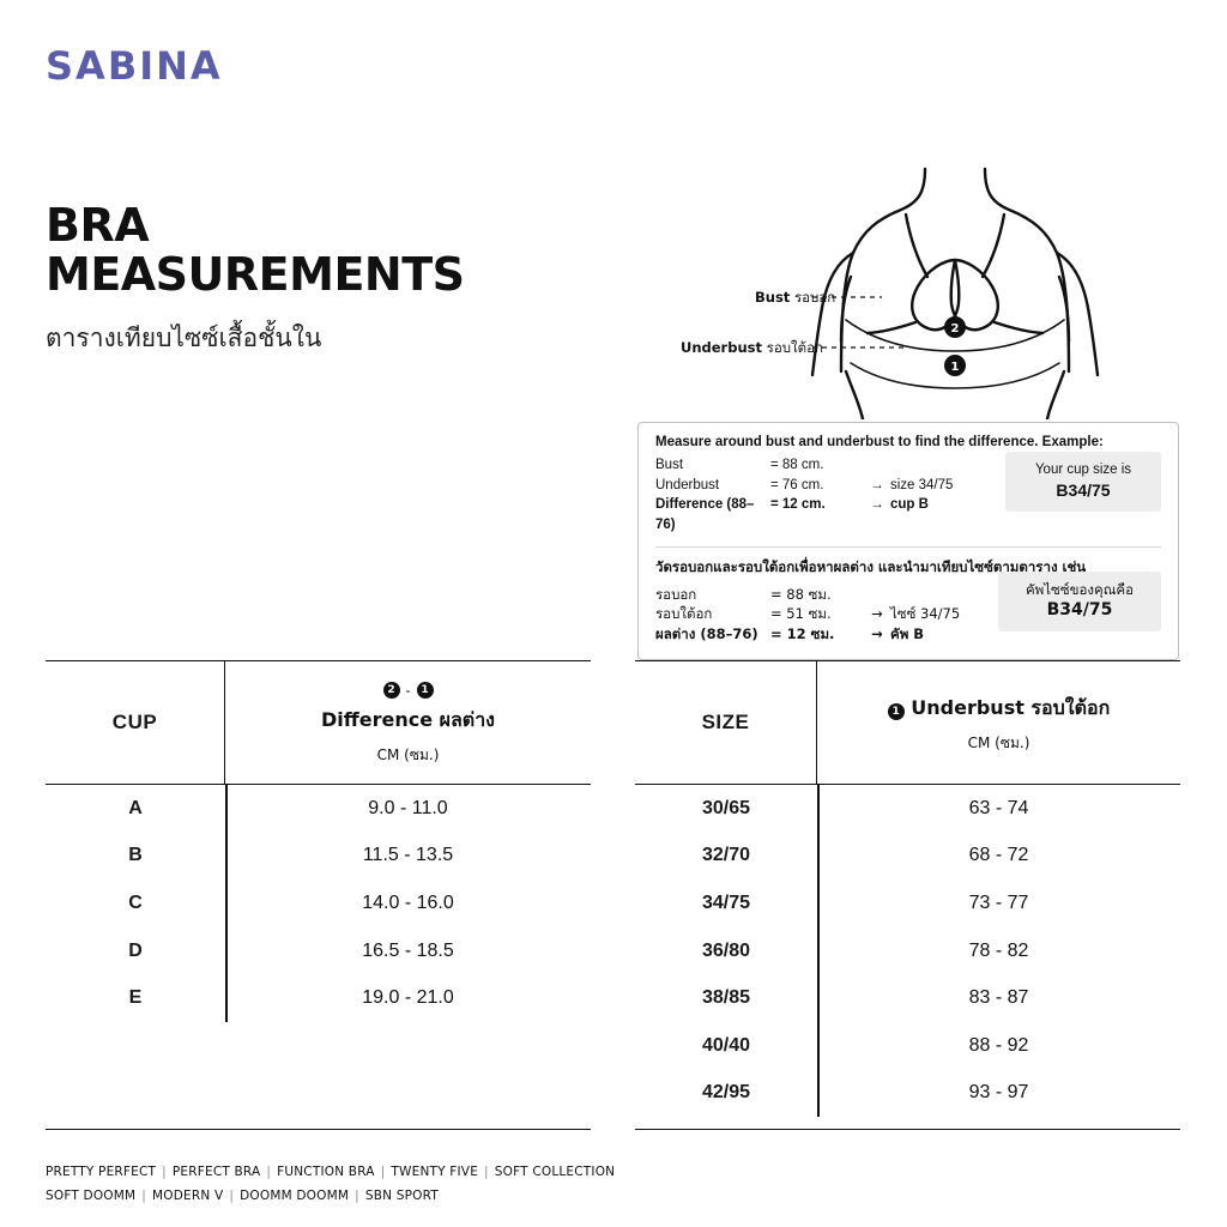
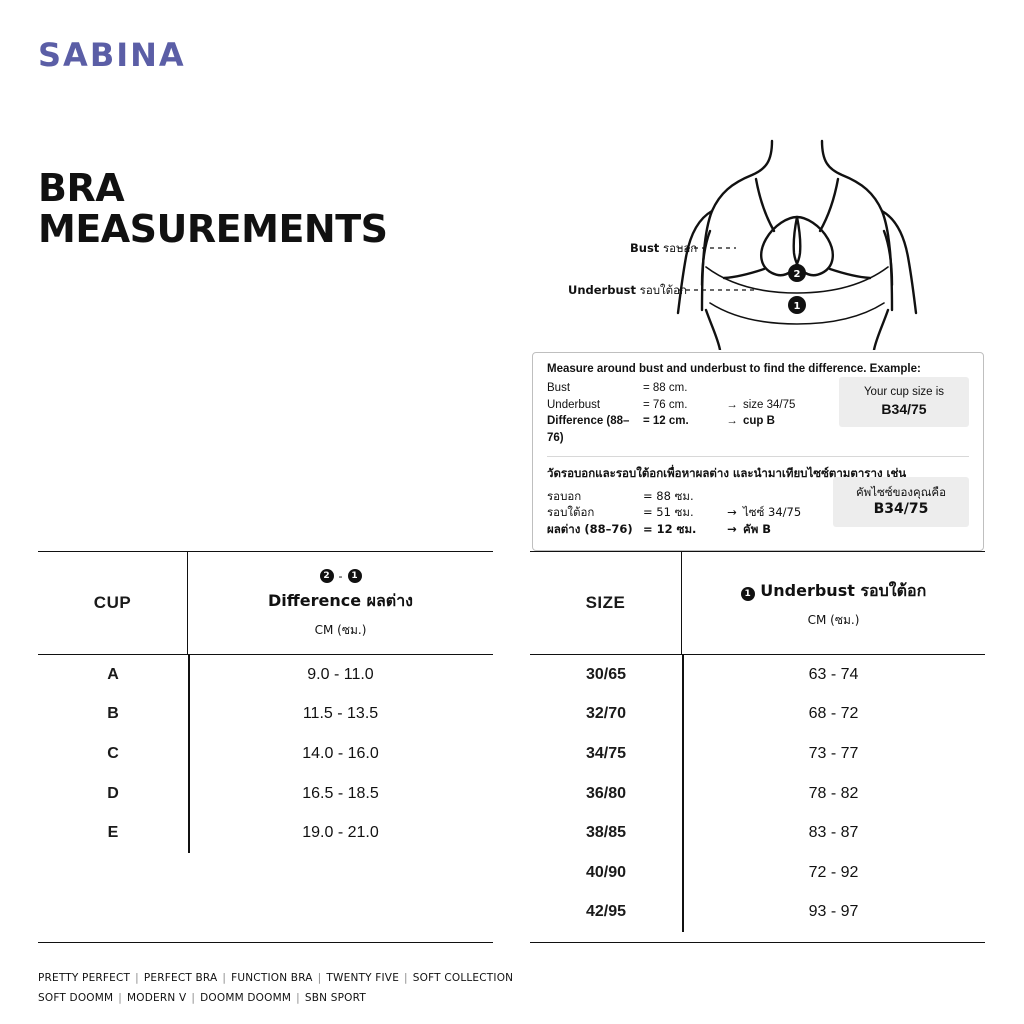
  SABINA
  BRA
  MEASUREMENTS
- ตารางเทียบไซซ์เสื้อชั้นใน
  2
  1
  Bust รอบอก
  Underbust รอบใต้อก
  Measure around bust and underbust to find the difference. Example:
  Bust
  = 88 cm.
  Underbust
  = 76 cm.
  →
  size 34/75
  Difference (88–76)
  = 12 cm.
  →
  cup B
  Your cup size is
  B34/75
  วัดรอบอกและรอบใต้อกเพื่อหาผลต่าง และนำมาเทียบไซซ์ตามตาราง เช่น
  รอบอก
  = 88 ซม.
  รอบใต้อก
  = 51 ซม.
  →
  ไซซ์ 34/75
  ผลต่าง (88–76)
  = 12 ซม.
  →
  คัพ B
  คัพไซซ์ของคุณคือ
  B34/75
  CUP
  2
  -
  1
  Difference ผลต่าง
  CM (ซม.)
  A
  9.0 - 11.0
  B
  11.5 - 13.5
  C
  14.0 - 16.0
  D
  16.5 - 18.5
  E
  19.0 - 21.0
  SIZE
  1 Underbust รอบใต้อก
  CM (ซม.)
  30/65
  63 - 74
  32/70
  68 - 72
  34/75
  73 - 77
  36/80
  78 - 82
  38/85
  83 - 87
- 40/40
+ 40/90
- 88 - 92
+ 72 - 92
  42/95
  93 - 97
  PRETTY PERFECT | PERFECT BRA | FUNCTION BRA | TWENTY FIVE | SOFT COLLECTION
  SOFT DOOMM | MODERN V | DOOMM DOOMM | SBN SPORT
